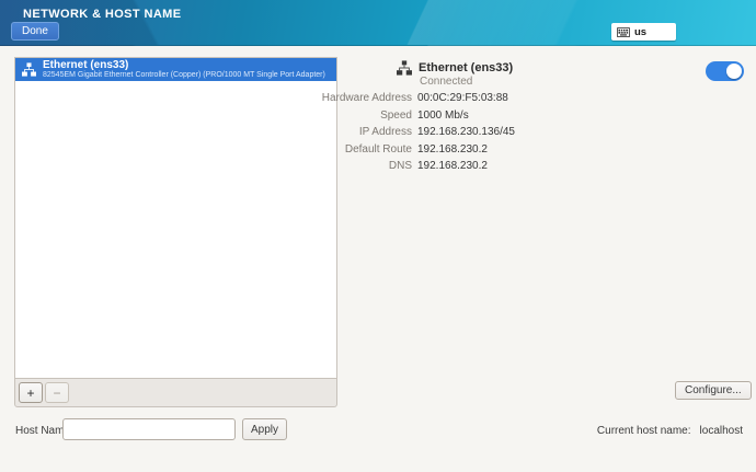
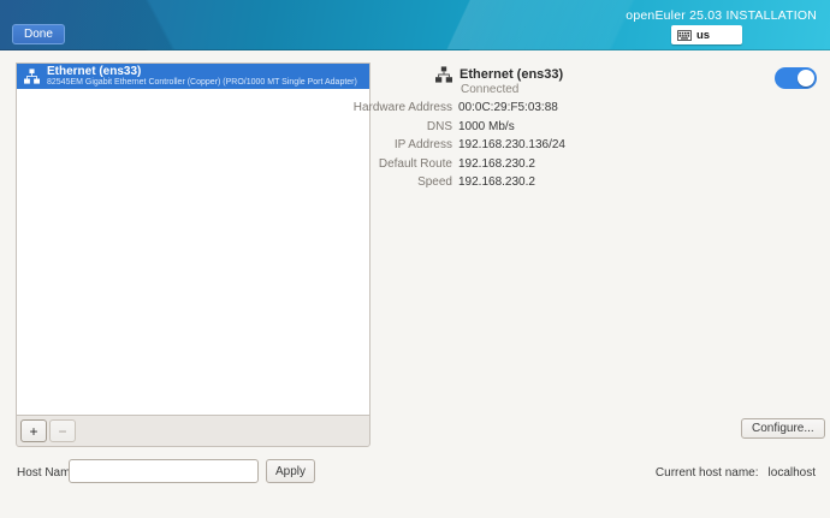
- NETWORK & HOST NAME
  Done
+ openEuler 25.03 INSTALLATION
  us
  Ethernet (ens33)
  +
  −
  Ethernet (ens33)
  Connected
  Hardware Address
  00:0C:29:F5:03:88
- Speed
+ DNS
  1000 Mb/s
  IP Address
- 192.168.230.136/45
+ 192.168.230.136/24
  Default Route
  192.168.230.2
- DNS
+ Speed
  192.168.230.2
  Configure...
  Host Nam
  Apply
  Current host name:
  localhost
